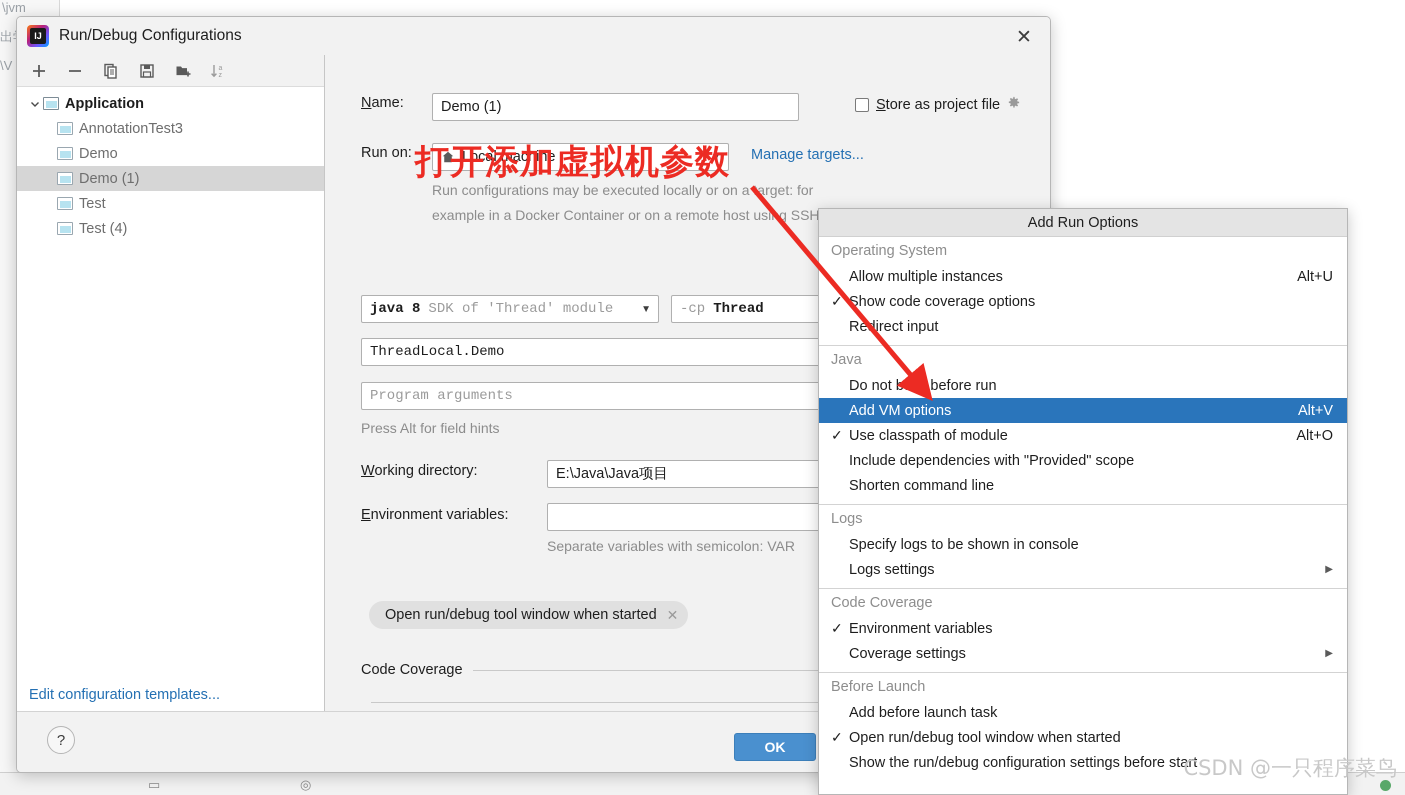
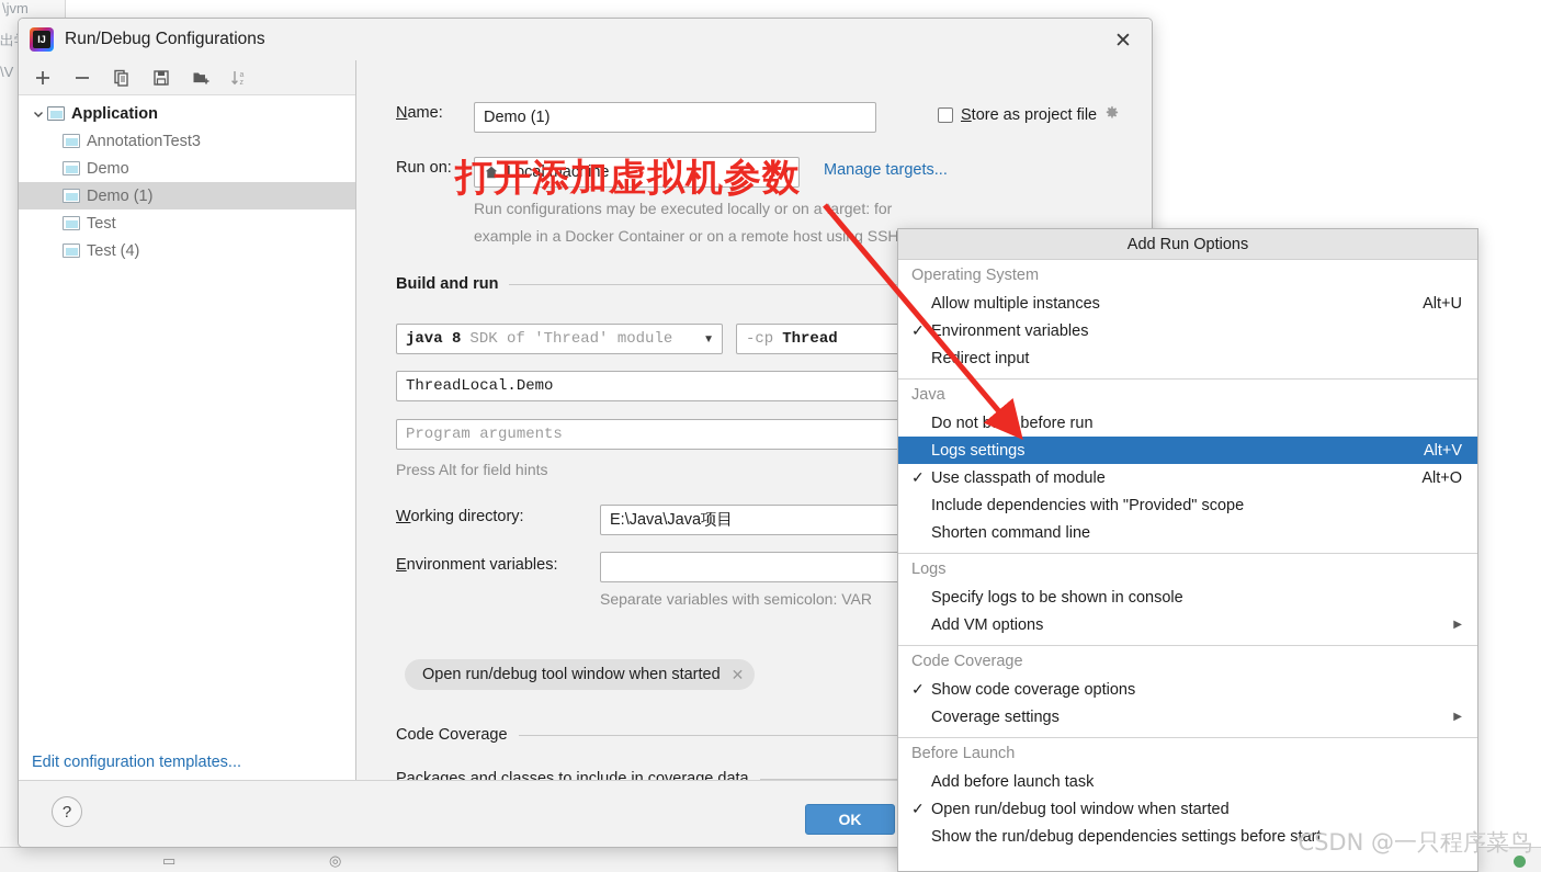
  \jvm
  \V
  ▭
  ◎
  Run/Debug Configurations
  ✕
  Application
  AnnotationTest3
  Demo
  Demo (1)
  Test
  Test (4)
  Edit configuration templates...
  Name:
  Demo (1)
  Store as project file
  Run on:
  Local machine
  ▼
  Manage targets...
  Run configurations may be executed locally or on aarget: for
  example in a Docker Container or on a remote host usig SSH
+ Build and run
  java 8
  SDK of 'Thread' module
  ▼
  -cp
  Thread
  ThreadLocal.Demo
  Program arguments
  Press Alt for field hints
  Working directory:
  E:\Java\Java项目
  Environment variables:
  Separate variables with semicolon: VAR
  Open run/debug tool window when started
  ✕
  Code Coverage
+ Packages and classes to include in coverage data
  ?
  OK
  Add Run Options
  Operating System
  Allow multiple instances
  Alt+U
  ✓
- Show code coverage options
+ Environment variables
  Reirect input
  Java
  Do not build before run
- Add VM options
+ Logs settings
  Alt+V
  ✓
  Use classpath of module
  Alt+O
  Include dependencies with "Provided" scope
  Shorten command line
  Logs
  Specify logs to be shown in console
- Logs settings
+ Add VM options
  ▶
  Code Coverage
  ✓
- Environment variables
+ Show code coverage options
  Coverage settings
  ▶
  Before Launch
  Add before launch task
  ✓
  Open run/debug tool window when started
- Show the run/debug configuration settings before start
+ Show the run/debug dependencies settings before start
  打开添加虚拟机参数
  CSDN @一只程序菜鸟
